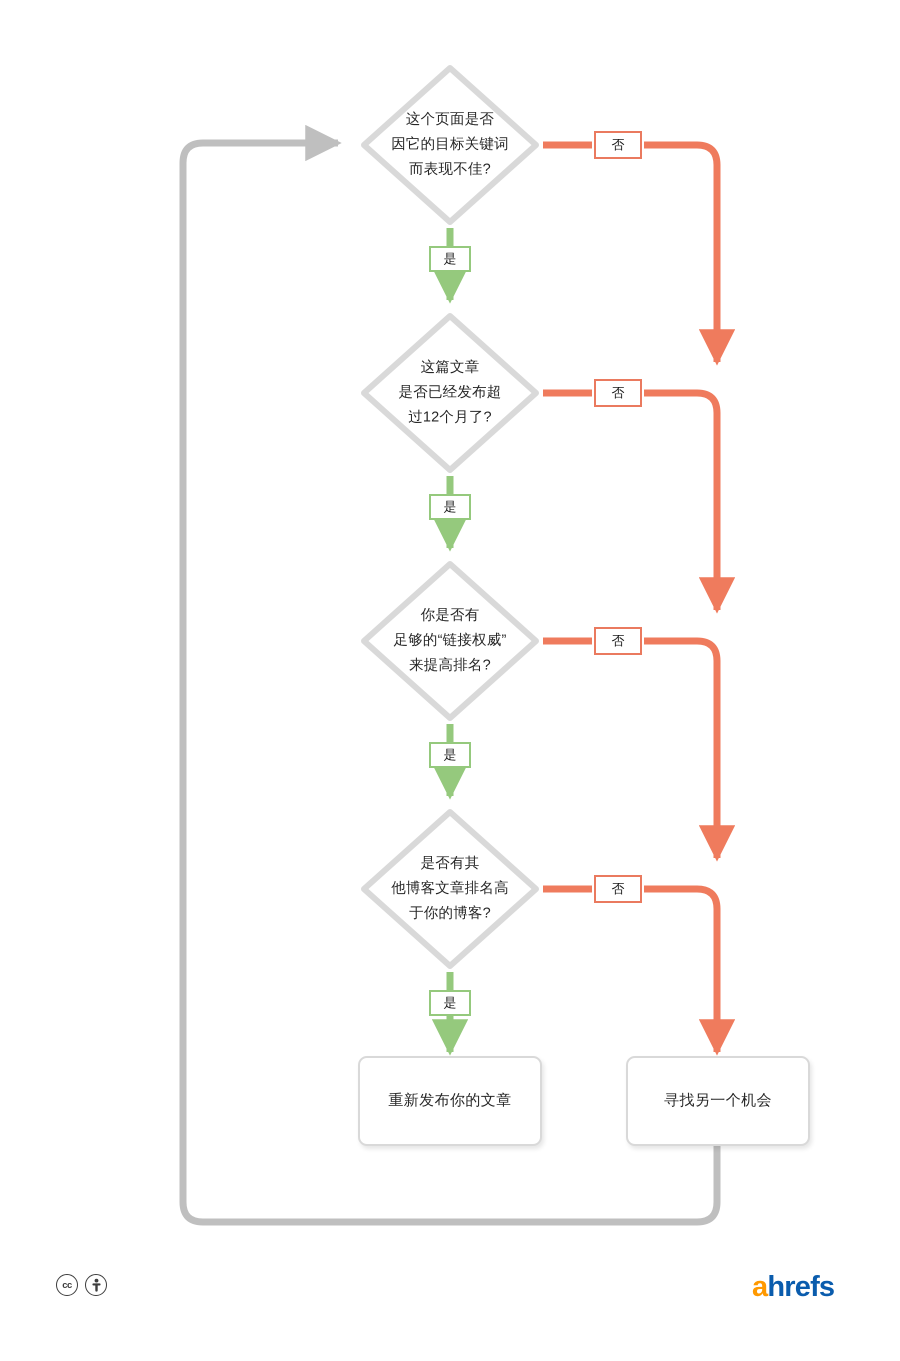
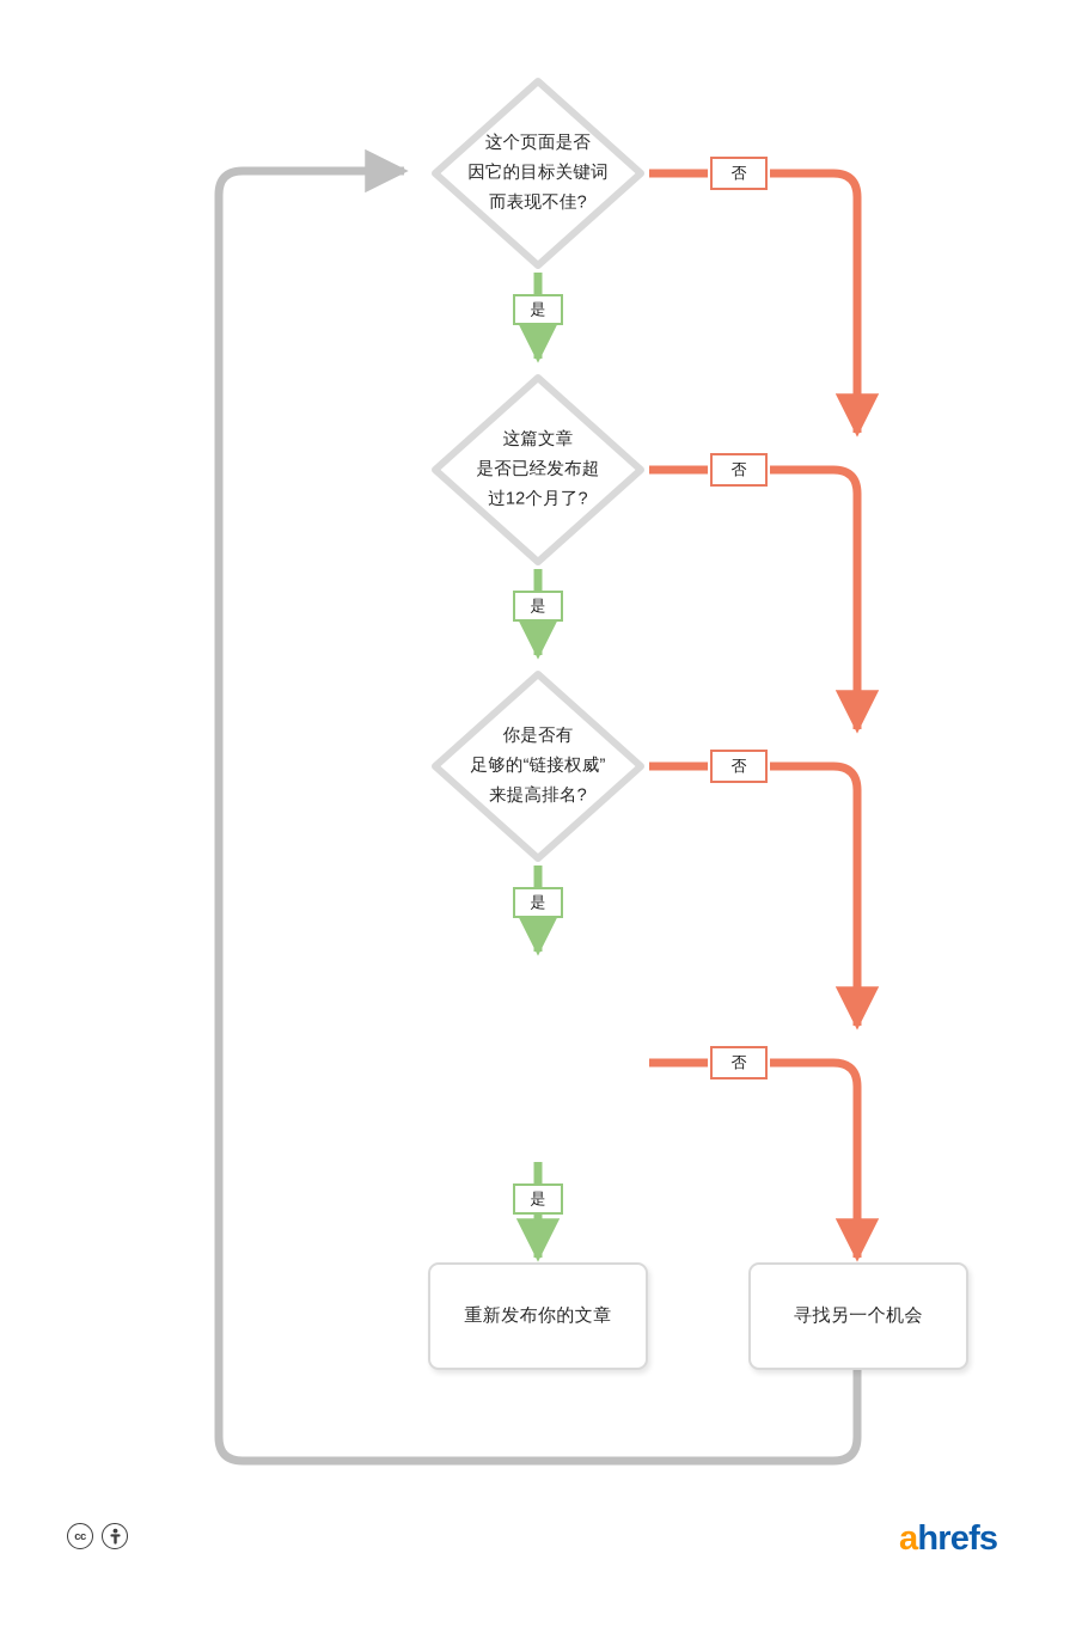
  这个页面是否
  因它的目标关键词
  而表现不佳?
  这篇文章
  是否已经发布超
  过12个月了?
  你是否有
  足够的“链接权威”
  来提高排名?
- 是否有其
- 他博客文章排名高
- 于你的博客?
  否
  否
  否
  否
  是
  是
  是
  是
  重新发布你的文章
  寻找另一个机会
  cc
  ahrefs
